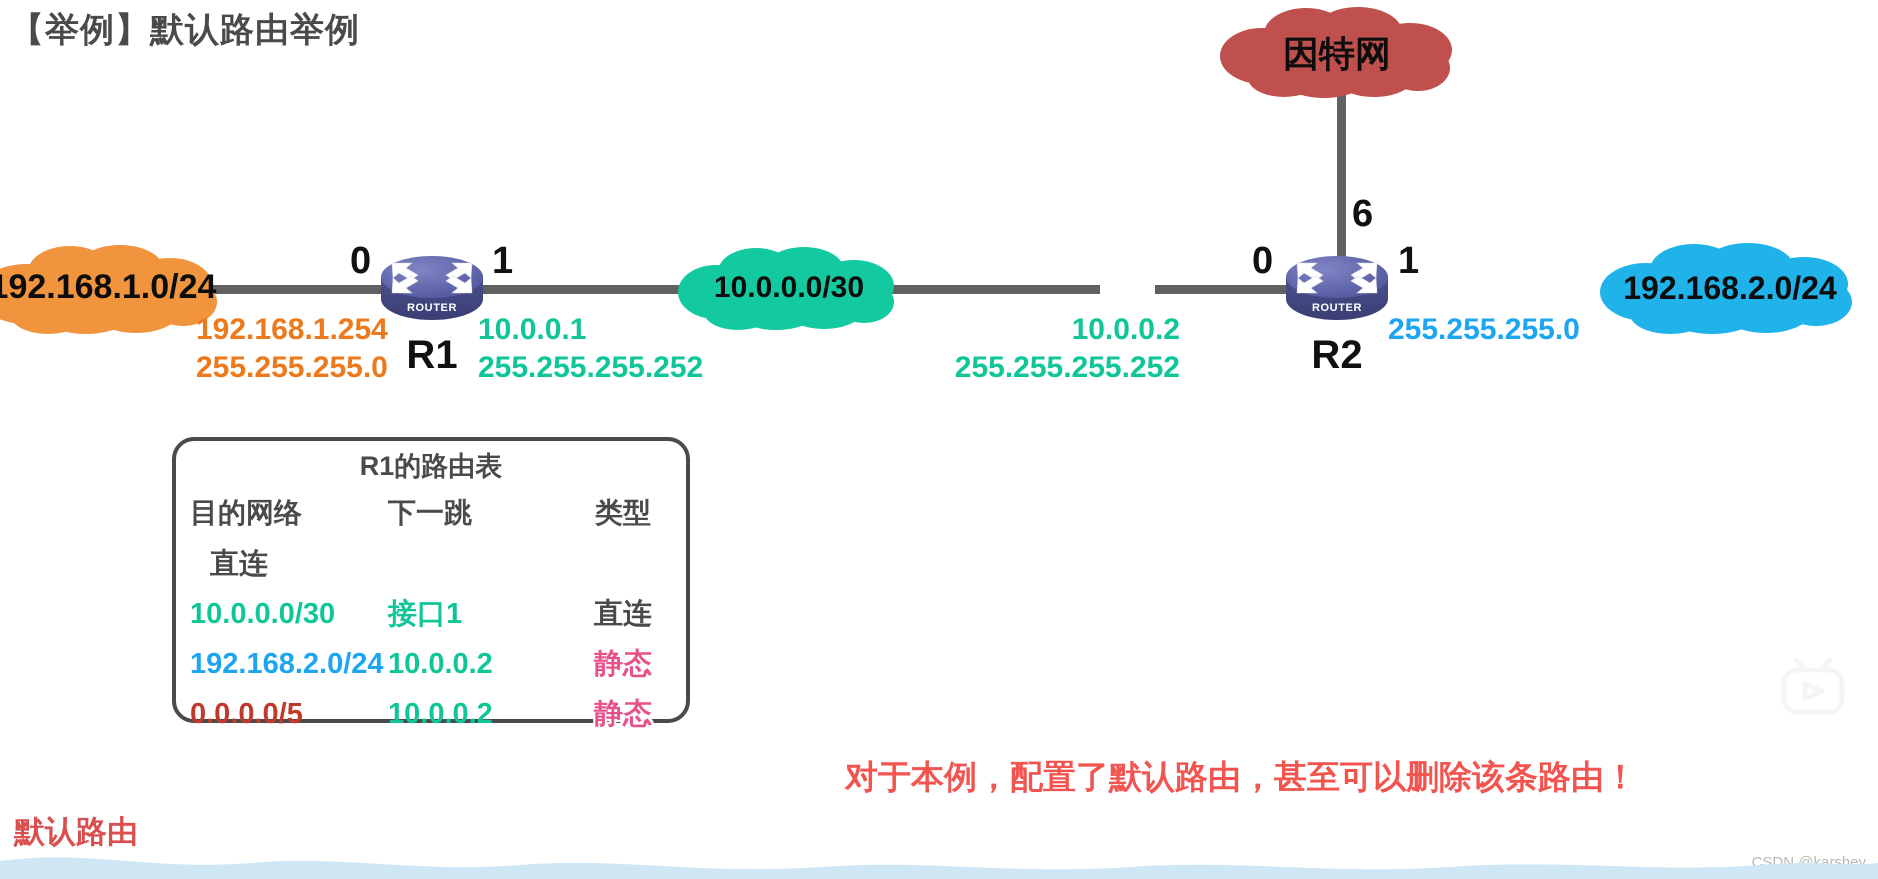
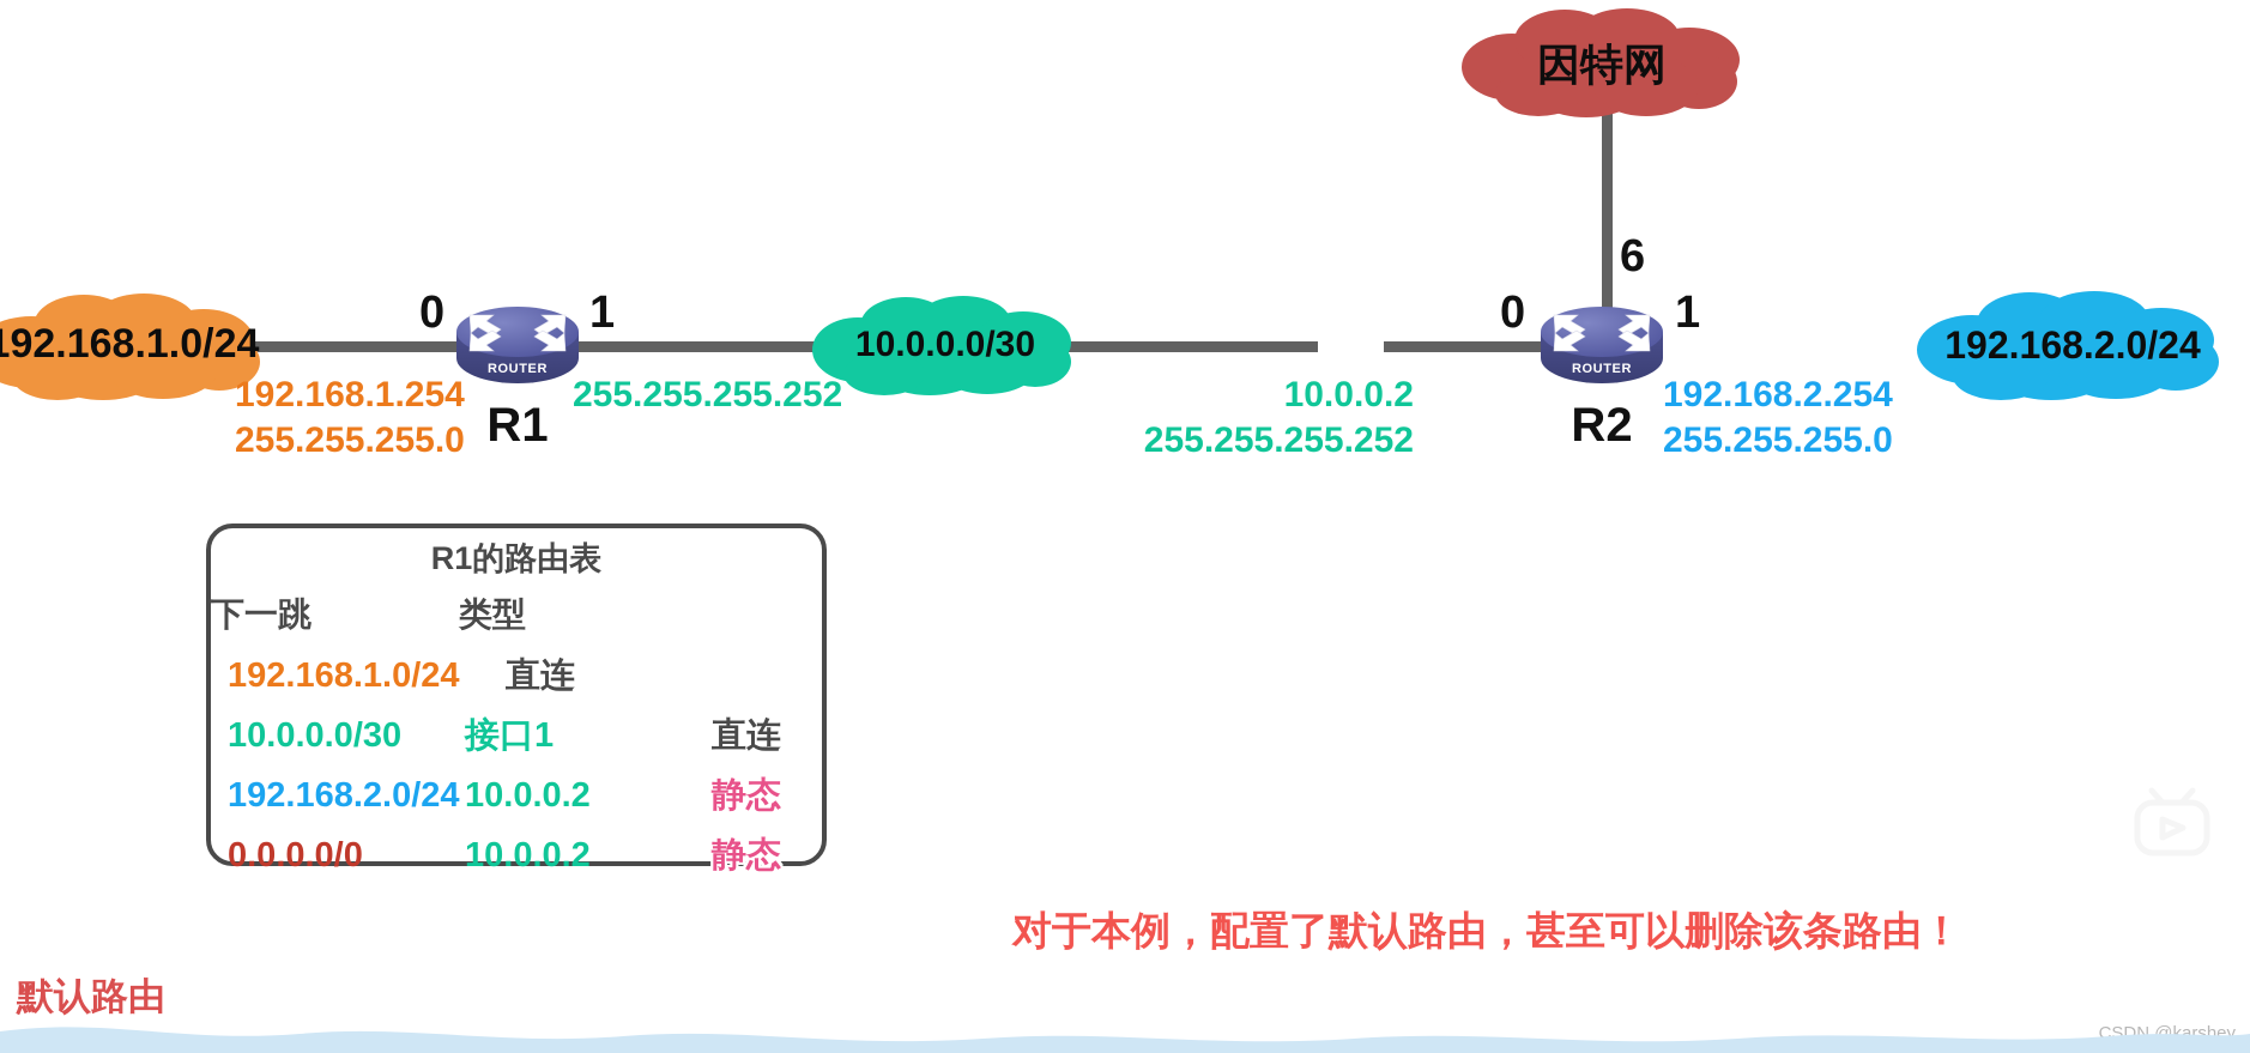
- 【举例】默认路由举例
  92.168.1.0/24
  10.0.0.0/30
  192.168.2.0/24
  因特网
  ROUTER
  R1
  0
  1
  192.168.1.254
  255.255.255.0
- 10.0.0.1
  255.255.255.252
  ROUTER
  R2
  0
  1
  6
  10.0.0.2
  255.255.255.252
+ 192.168.2.254
  255.255.255.0
  R1的路由表
- 目的网络
  下一跳
  类型
+ 192.168.1.0/24
  直连
  10.0.0.0/30
  接口1
  直连
  192.168.2.0/24
  10.0.0.2
  静态
- 0.0.0.0/5
+ 0.0.0.0/0
  10.0.0.2
  静态
  默认路由
  对于本例，配置了默认路由，甚至可以删除该条路由！
  CSDN @karshey
